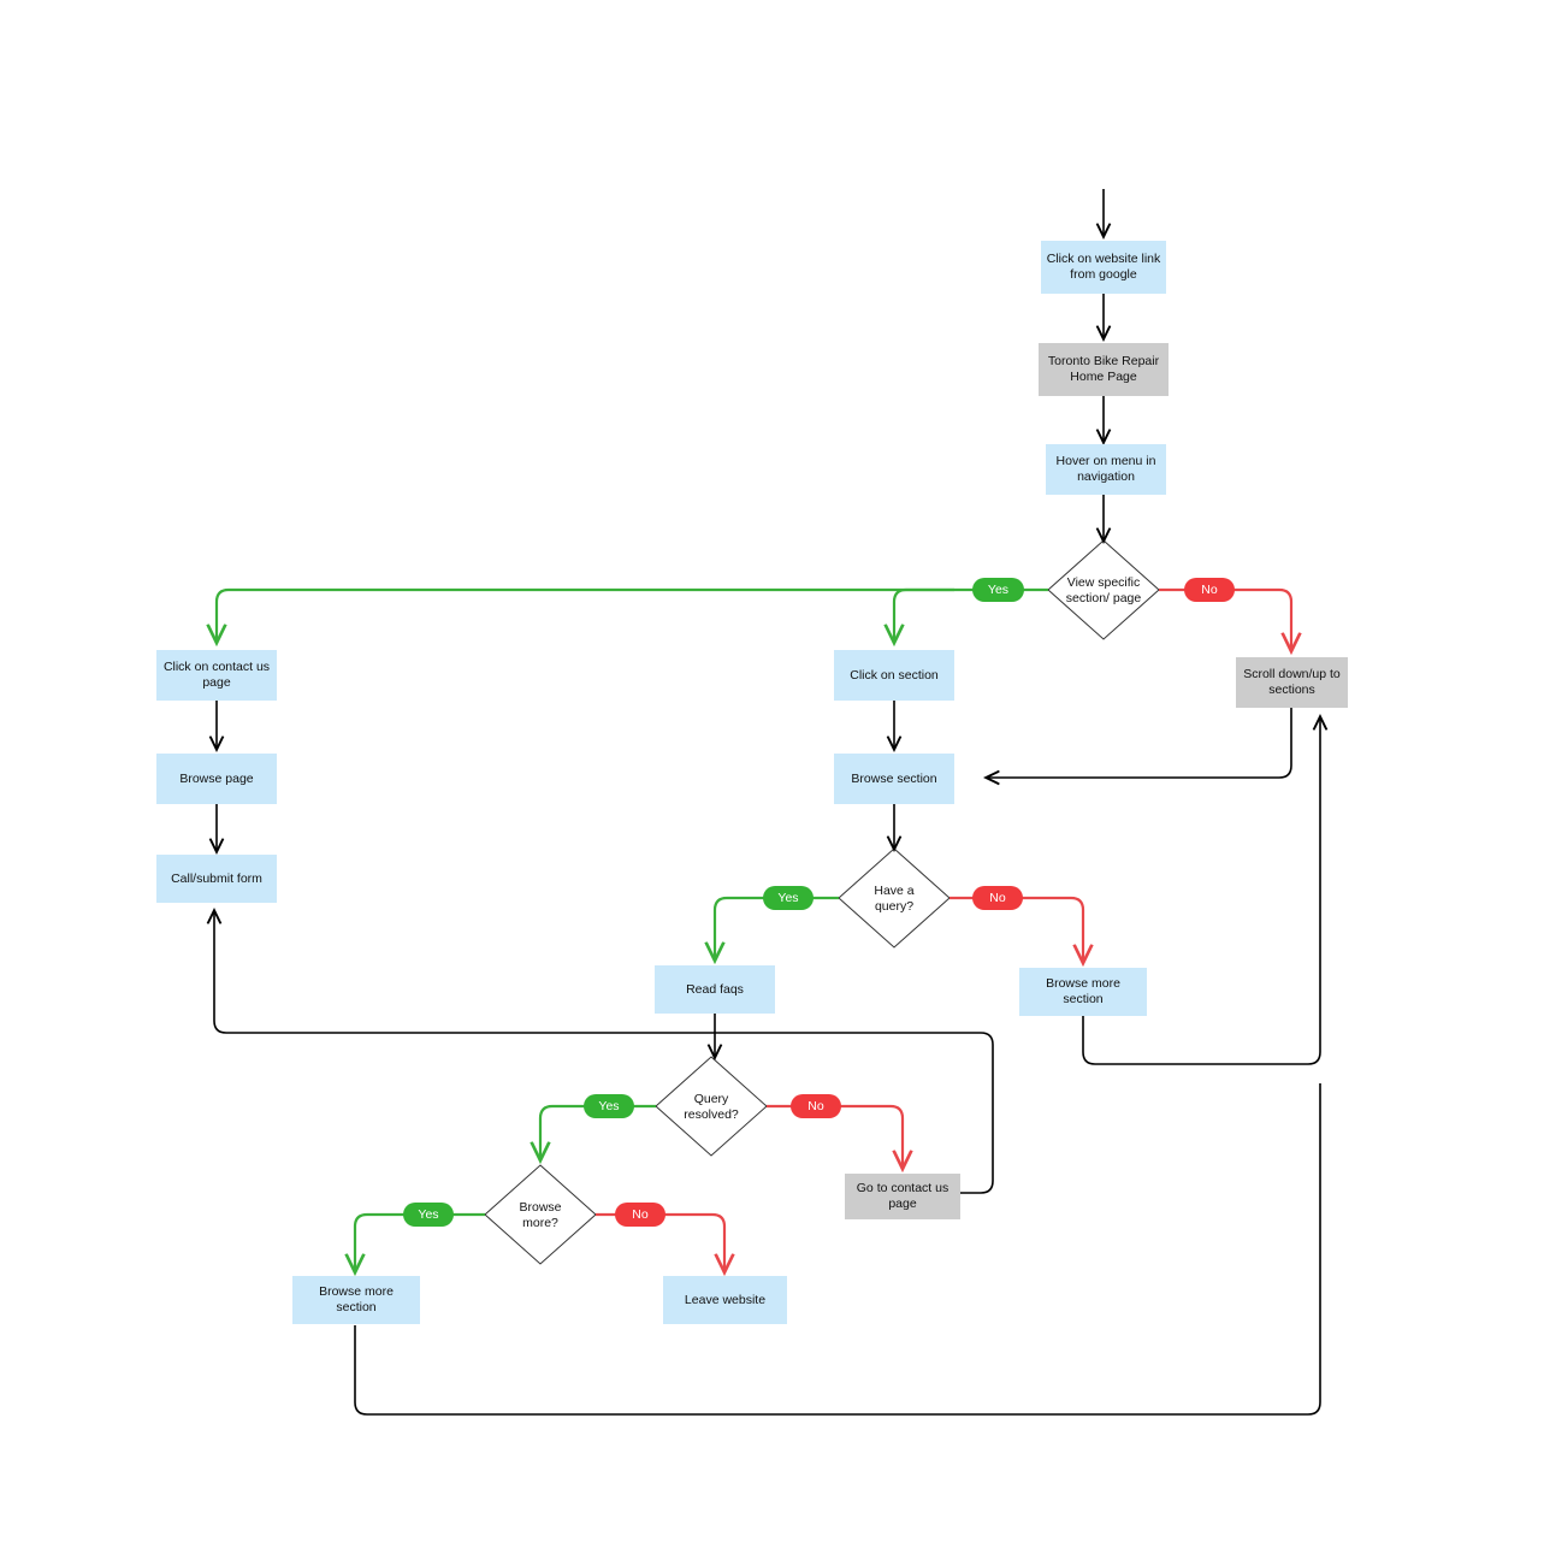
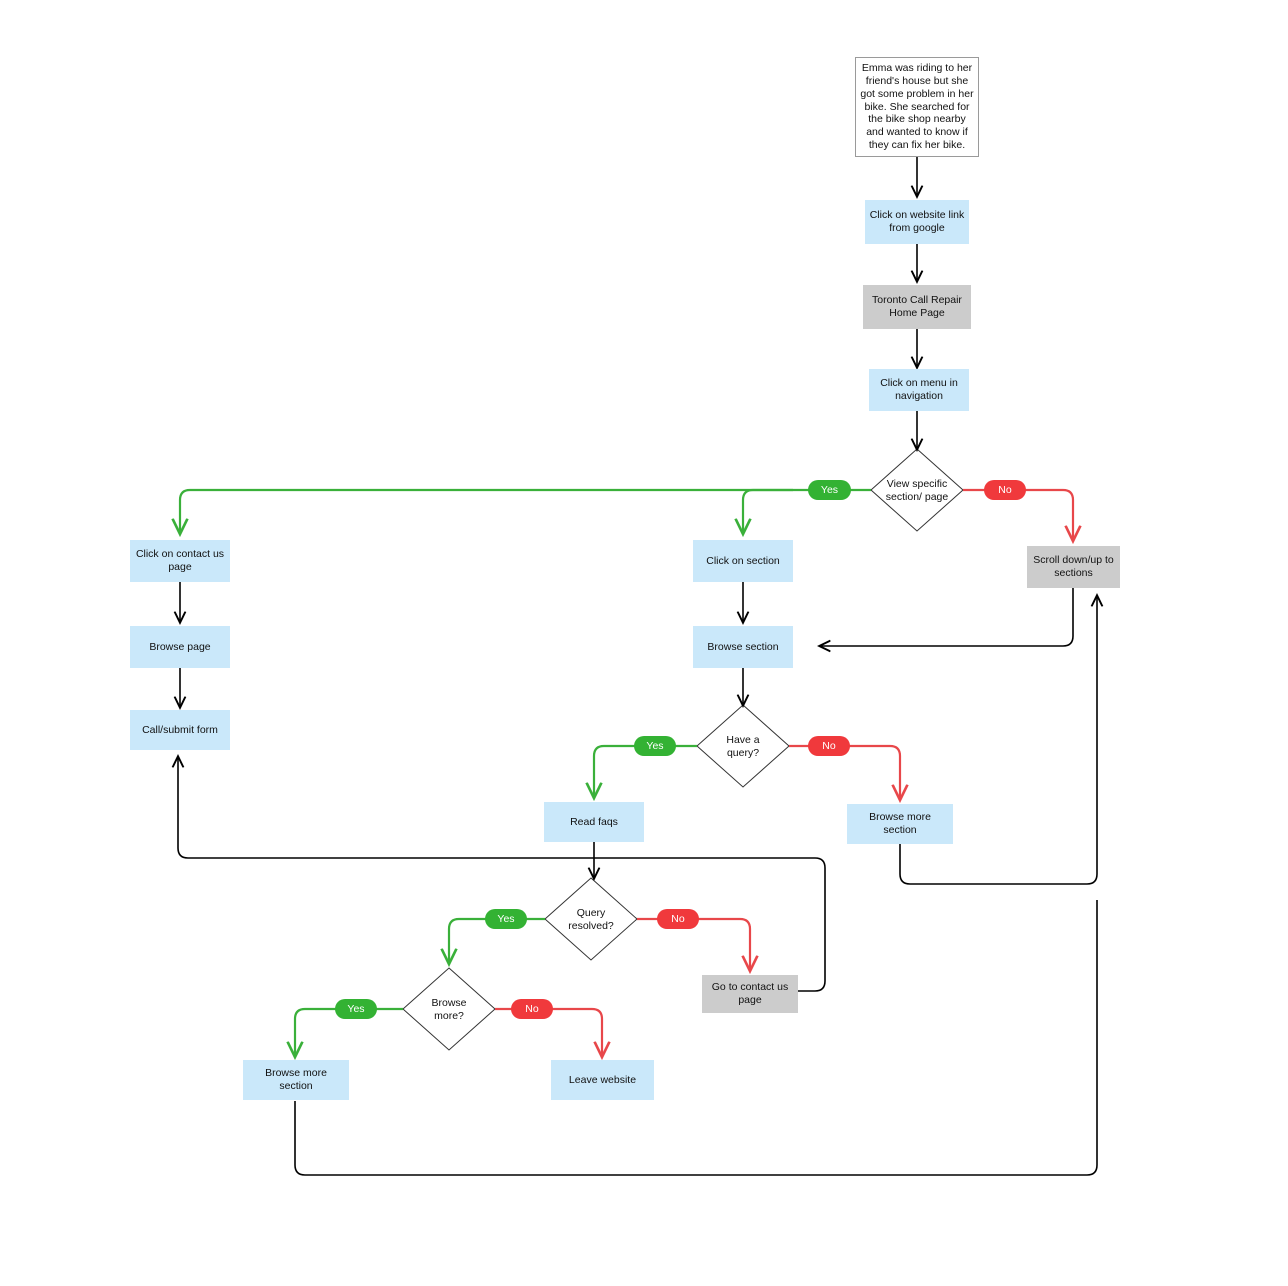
+ Emma was riding to her friend's house but she got some problem in her bike. She searched for the bike shop nearby and wanted to know if they can fix her bike.
  Click on website link from google
- Toronto Bike Repair Home Page
+ Toronto Call Repair Home Page
- Hover on menu in navigation
+ Click on menu in navigation
  View specific section/ page
  Click on contact us page
  Click on section
  Scroll down/up to sections
  Browse page
  Browse section
  Call/submit form
  Have a query?
  Read faqs
  Browse more section
  Query resolved?
  Go to contact us page
  Browse more?
  Browse more section
  Leave website
  Yes
  No
  Yes
  No
  Yes
  No
  Yes
  No
